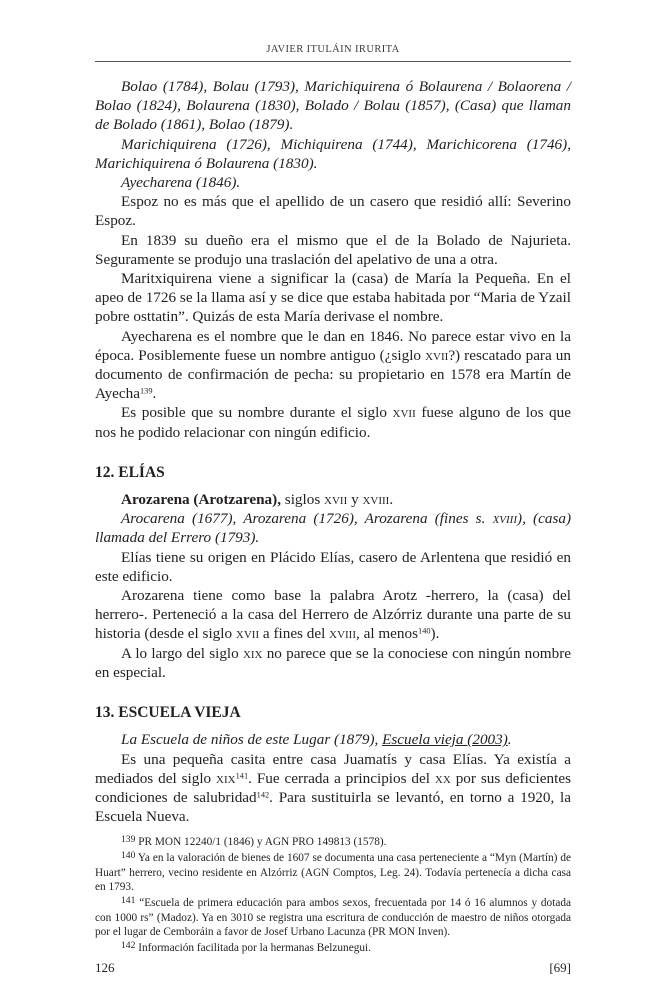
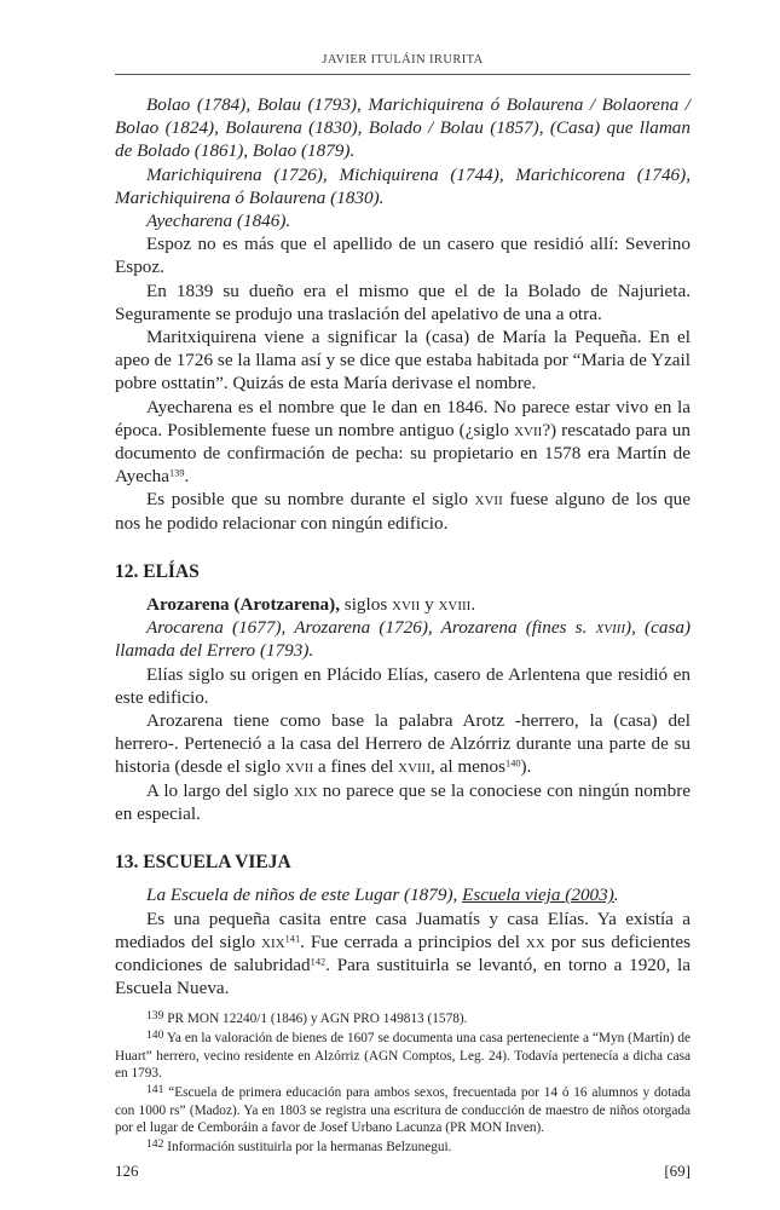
  JAVIER ITULÁIN IRURITA
  Bolao (1784), Bolau (1793), Marichiquirena ó Bolaurena / Bolaorena / Bolao (1824), Bolaurena (1830), Bolado / Bolau (1857), (Casa) que llaman de Bolado (1861), Bolao (1879).
  Marichiquirena (1726), Michiquirena (1744), Marichicorena (1746), Marichiquirena ó Bolaurena (1830).
  Ayecharena (1846).
  Espoz no es más que el apellido de un casero que residió allí: Severino Espoz.
  En 1839 su dueño era el mismo que el de la Bolado de Najurieta. Seguramente se produjo una traslación del apelativo de una a otra.
  Maritxiquirena viene a significar la (casa) de María la Pequeña. En el apeo de 1726 se la llama así y se dice que estaba habitada por “Maria de Yzail pobre osttatin”. Quizás de esta María derivase el nombre.
  Ayecharena es el nombre que le dan en 1846. No parece estar vivo en la época. Posiblemente fuese un nombre antiguo (¿siglo xvii?) rescatado para un documento de confirmación de pecha: su propietario en 1578 era Martín de Ayecha139.
  Es posible que su nombre durante el siglo xvii fuese alguno de los que nos he podido relacionar con ningún edificio.
  12. ELÍAS
  Arozarena (Arotzarena), siglos xvii y xviii.
  Arocarena (1677), Arozarena (1726), Arozarena (fines s. xviii), (casa) llamada del Errero (1793).
- Elías tiene su origen en Plácido Elías, casero de Arlentena que residió en este edificio.
+ Elías siglo su origen en Plácido Elías, casero de Arlentena que residió en este edificio.
  Arozarena tiene como base la palabra Arotz -herrero, la (casa) del herrero-. Perteneció a la casa del Herrero de Alzórriz durante una parte de su historia (desde el siglo xvii a fines del xviii, al menos140).
  A lo largo del siglo xix no parece que se la conociese con ningún nombre en especial.
  13. ESCUELA VIEJA
  La Escuela de niños de este Lugar (1879), Escuela vieja (2003).
  Es una pequeña casita entre casa Juamatís y casa Elías. Ya existía a mediados del siglo xix141. Fue cerrada a principios del xx por sus deficientes condiciones de salubridad142. Para sustituirla se levantó, en torno a 1920, la Escuela Nueva.
  139 PR MON 12240/1 (1846) y AGN PRO 149813 (1578).
  140 Ya en la valoración de bienes de 1607 se documenta una casa perteneciente a “Myn (Martín) de Huart” herrero, vecino residente en Alzórriz (AGN Comptos, Leg. 24). Todavía pertenecía a dicha casa en 1793.
- 141 “Escuela de primera educación para ambos sexos, frecuentada por 14 ó 16 alumnos y dotada con 1000 rs” (Madoz). Ya en 3010 se registra una escritura de conducción de maestro de niños otorgada por el lugar de Cemboráin a favor de Josef Urbano Lacunza (PR MON Inven).
+ 141 “Escuela de primera educación para ambos sexos, frecuentada por 14 ó 16 alumnos y dotada con 1000 rs” (Madoz). Ya en 1803 se registra una escritura de conducción de maestro de niños otorgada por el lugar de Cemboráin a favor de Josef Urbano Lacunza (PR MON Inven).
- 142 Información facilitada por la hermanas Belzunegui.
+ 142 Información sustituirla por la hermanas Belzunegui.
  126
  [69]
